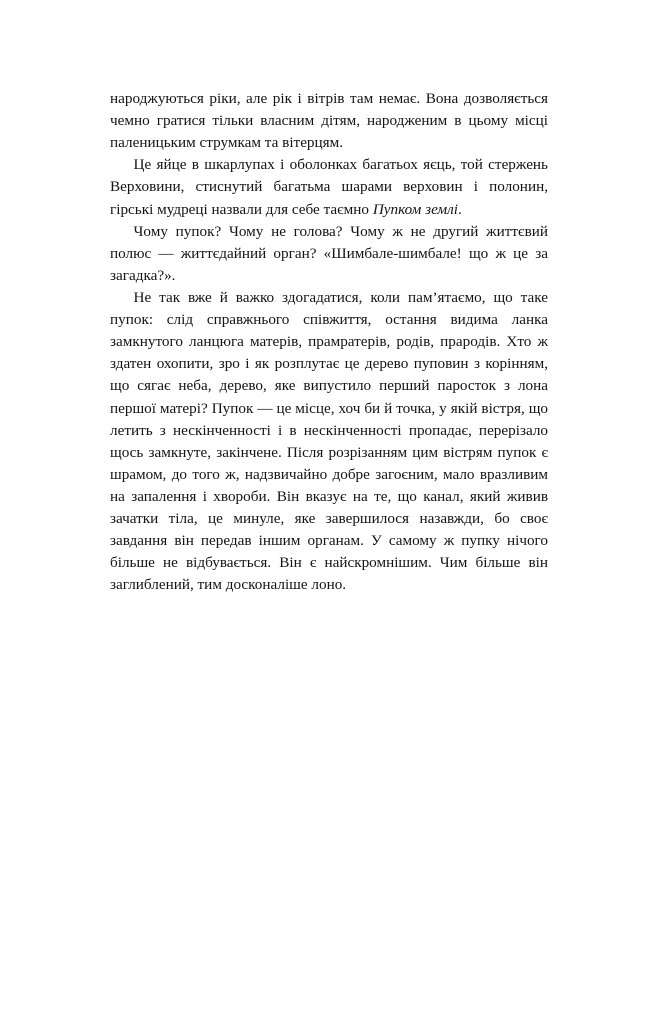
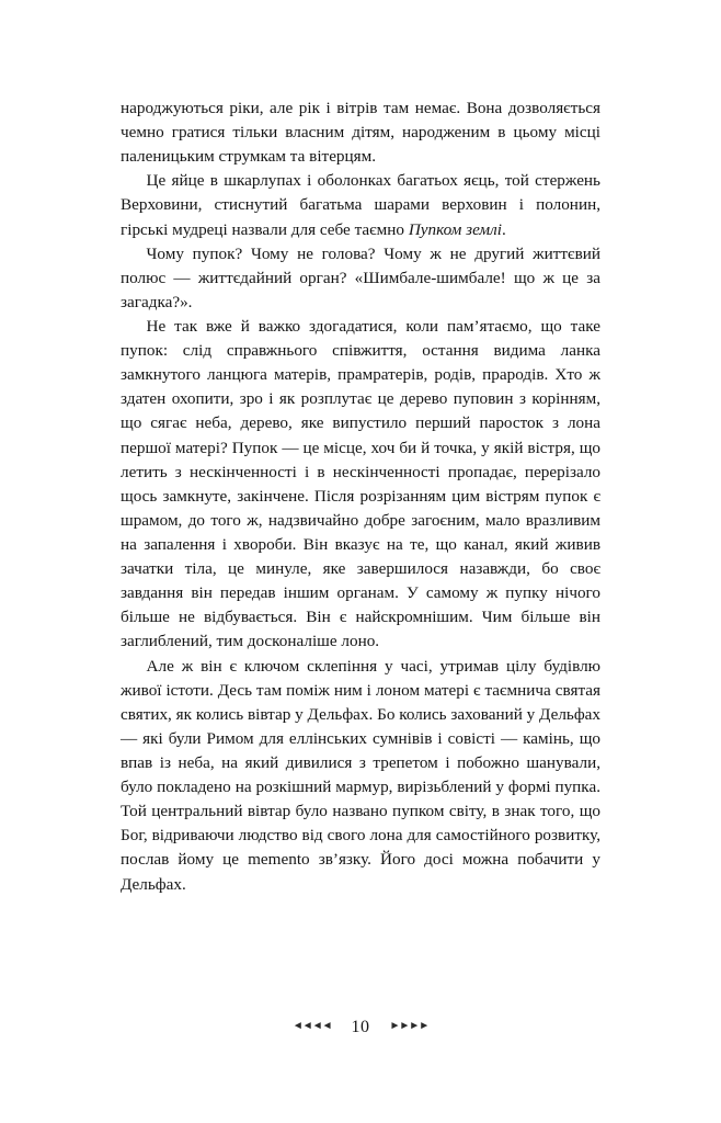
  народжуються ріки, але рік і вітрів там немає. Вона дозволяється чемно гратися тільки власним дітям, народженим в цьому місці паленицьким струмкам та вітерцям.
  Це яйце в шкарлупах і оболонках багатьох яєць, той стержень Верховини, стиснутий багатьма шарами верховин і полонин, гірські мудреці назвали для себе таємно Пупком землі.
  Чому пупок? Чому не голова? Чому ж не другий життєвий полюс — життєдайний орган? «Шимбале-шимбале! що ж це за загадка?».
  Не так вже й важко здогадатися, коли пам’ятаємо, що таке пупок: слід справжнього співжиття, остання видима ланка замкнутого ланцюга матерів, прамратерів, родів, прародів. Хто ж здатен охопити, зро і як розплутає це дерево пуповин з корінням, що сягає неба, дерево, яке випустило перший паросток з лона першої матері? Пупок — це місце, хоч би й точка, у якій вістря, що летить з нескінченності і в нескінченності пропадає, перерізало щось замкнуте, закінчене. Після розрізанням цим вістрям пупок є шрамом, до того ж, надзвичайно добре загоєним, мало вразливим на запалення і хвороби. Він вказує на те, що канал, який живив зачатки тіла, це минуле, яке завершилося назавжди, бо своє завдання він передав іншим органам. У самому ж пупку нічого більше не відбувається. Він є найскромнішим. Чим більше він заглиблений, тим досконаліше лоно.
+ Але ж він є ключом склепіння у часі, утримав цілу будівлю живої істоти. Десь там поміж ним і лоном матері є таємнича святая святих, як колись вівтар у Дельфах. Бо колись захований у Дельфах — які були Римом для еллінських сумнівів і совісті — камінь, що впав із неба, на який дивилися з трепетом і побожно шанували, було покладено на розкішний мармур, вирізьблений у формі пупка. Той центральний вівтар було названо пупком світу, в знак того, що Бог, відриваючи людство від свого лона для самостійного розвитку, послав йому це memento зв’язку. Його досі можна побачити у Дельфах.
+ ◄◄◄◄
+ 10
+ ►►►►
